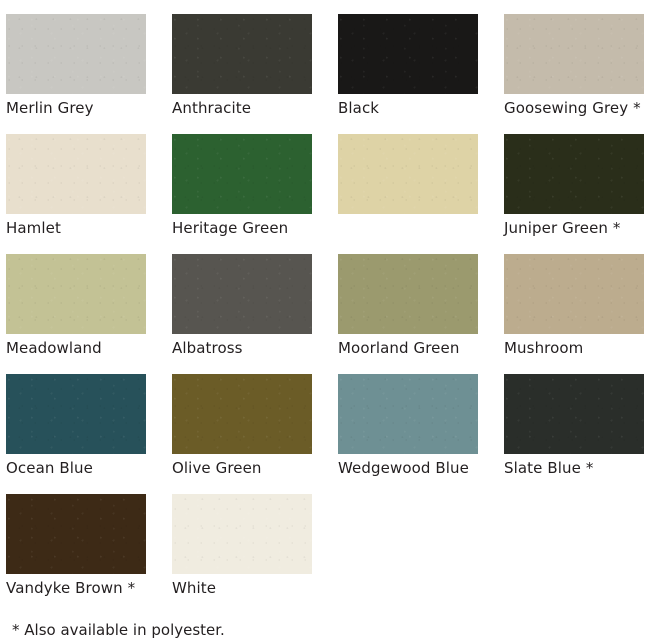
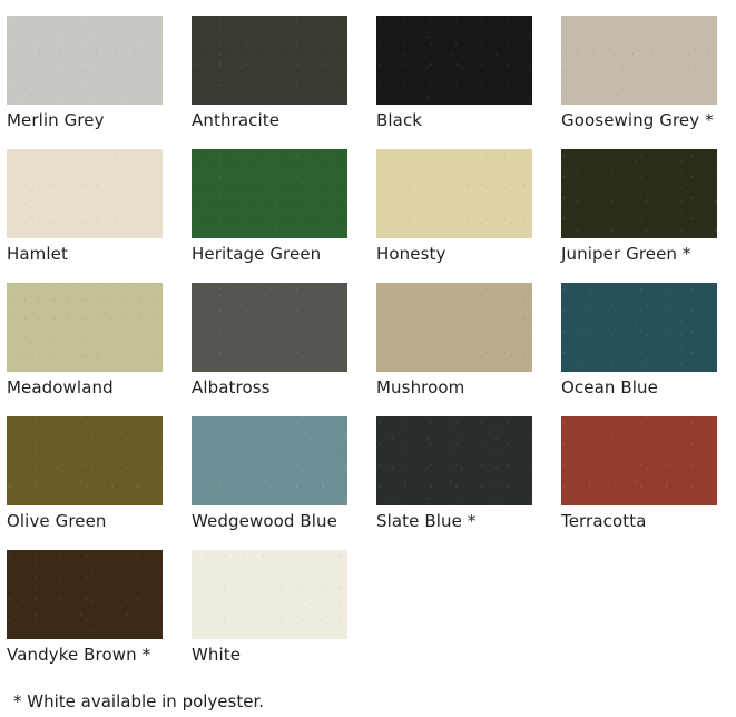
  Merlin Grey
  Anthracite
  Black
  Goosewing Grey *
  Hamlet
  Heritage Green
+ Honesty
  Juniper Green *
  Meadowland
  Albatross
- Moorland Green
  Mushroom
  Ocean Blue
  Olive Green
  Wedgewood Blue
  Slate Blue *
+ Terracotta
  Vandyke Brown *
  White
- * Also available in polyester.
+ * White available in polyester.
